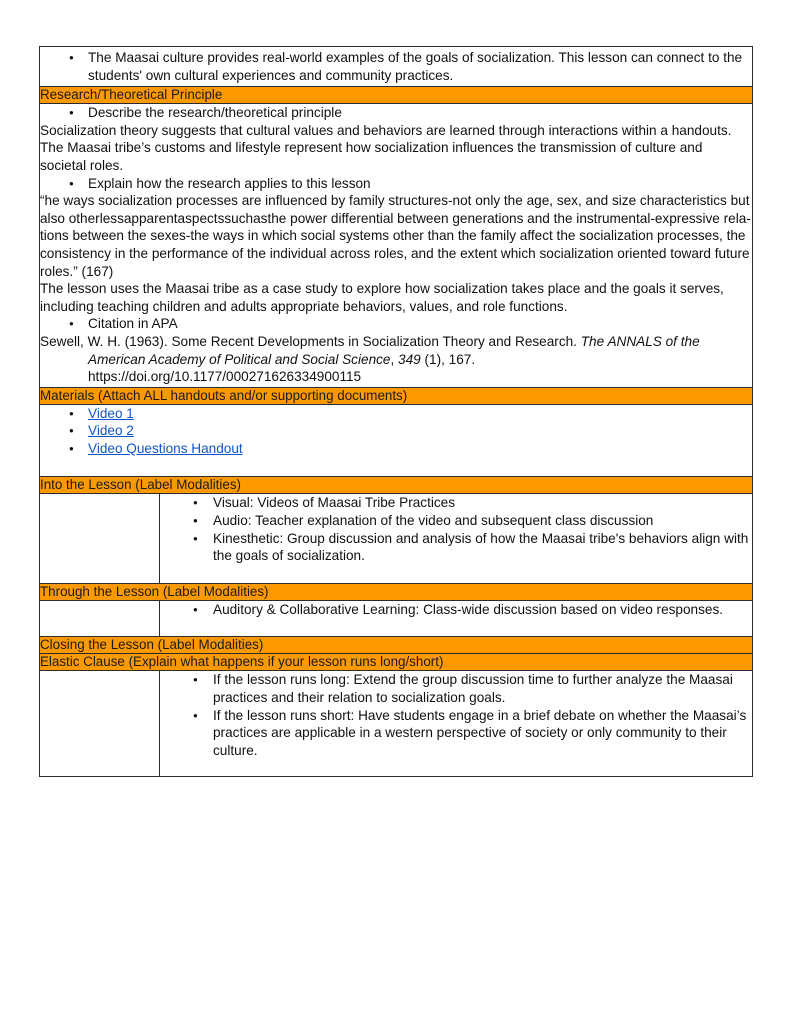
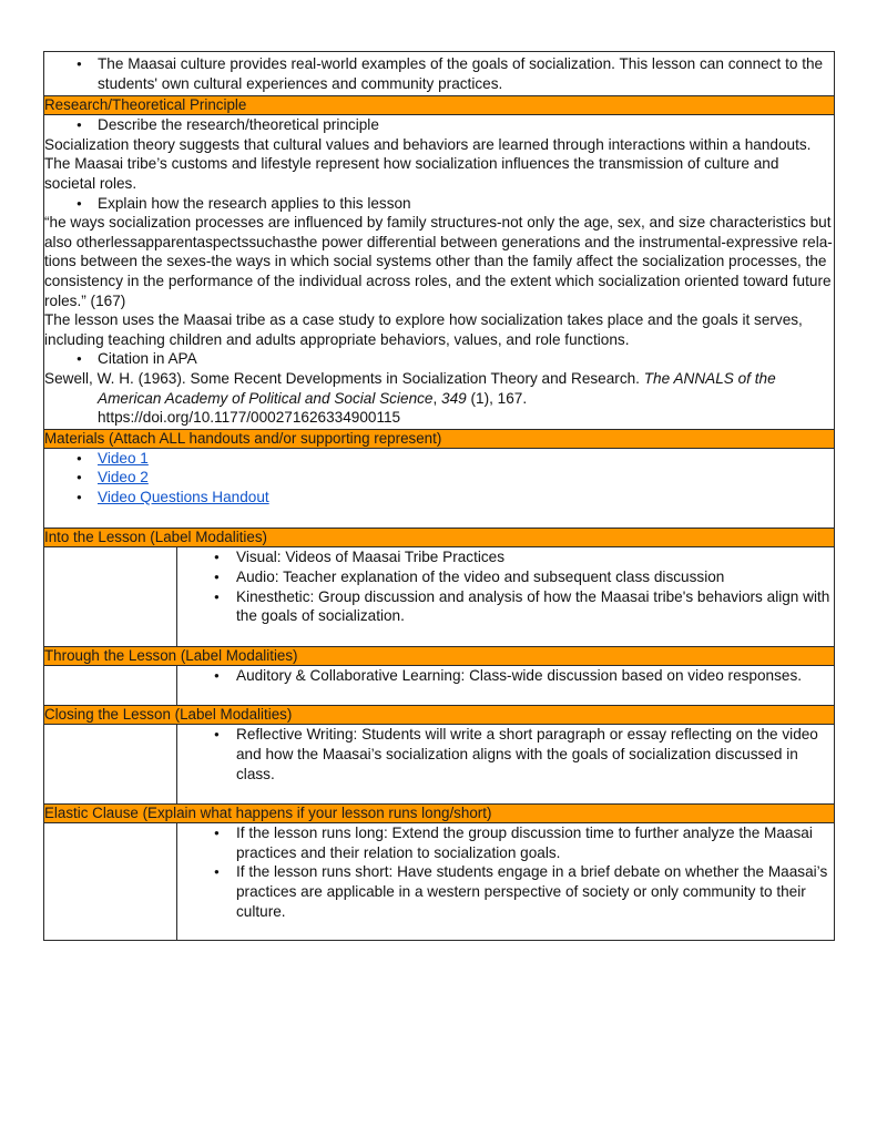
  The Maasai culture provides real-world examples of the goals of socialization. This lesson can connect to the students' own cultural experiences and community practices.
  Research/Theoretical Principle
  Describe the research/theoretical principle Socialization theory suggests that cultural values and behaviors are learned through interactions within a handouts. The Maasai tribe’s customs and lifestyle represent how socialization influences the transmission of culture and societal roles. Explain how the research applies to this lesson “he ways socialization processes are influenced by family structures-not only the age, sex, and size characteristics but also otherlessapparentaspectssuchasthe power differential between generations and the instrumental-expressive rela-tions between the sexes-the ways in which social systems other than the family affect the socialization processes, the consistency in the performance of the individual across roles, and the extent which socialization oriented toward future roles.” (167) The lesson uses the Maasai tribe as a case study to explore how socialization takes place and the goals it serves, including teaching children and adults appropriate behaviors, values, and role functions. Citation in APA Sewell, W. H. (1963). Some Recent Developments in Socialization Theory and Research. The ANNALS of the American Academy of Political and Social Science, 349 (1), 167.https://doi.org/10.1177/000271626334900115
- Materials (Attach ALL handouts and/or supporting documents)
+ Materials (Attach ALL handouts and/or supporting represent)
  Video 1 Video 2 Video Questions Handout
  Into the Lesson (Label Modalities)
  	Visual: Videos of Maasai Tribe Practices Audio: Teacher explanation of the video and subsequent class discussion Kinesthetic: Group discussion and analysis of how the Maasai tribe's behaviors align with the goals of socialization.
  Through the Lesson (Label Modalities)
  	Auditory & Collaborative Learning: Class-wide discussion based on video responses.
  Closing the Lesson (Label Modalities)
+ 	Reflective Writing: Students will write a short paragraph or essay reflecting on the video and how the Maasai’s socialization aligns with the goals of socialization discussed in class.
  Elastic Clause (Explain what happens if your lesson runs long/short)
  	If the lesson runs long: Extend the group discussion time to further analyze the Maasai practices and their relation to socialization goals. If the lesson runs short: Have students engage in a brief debate on whether the Maasai’s practices are applicable in a western perspective of society or only community to their culture.
